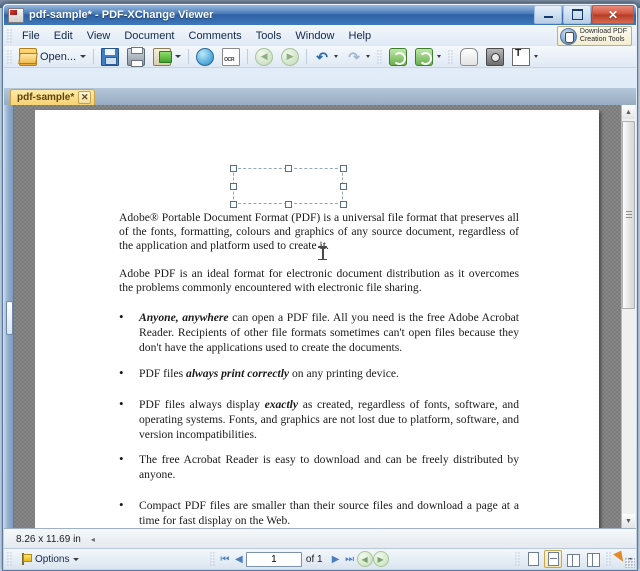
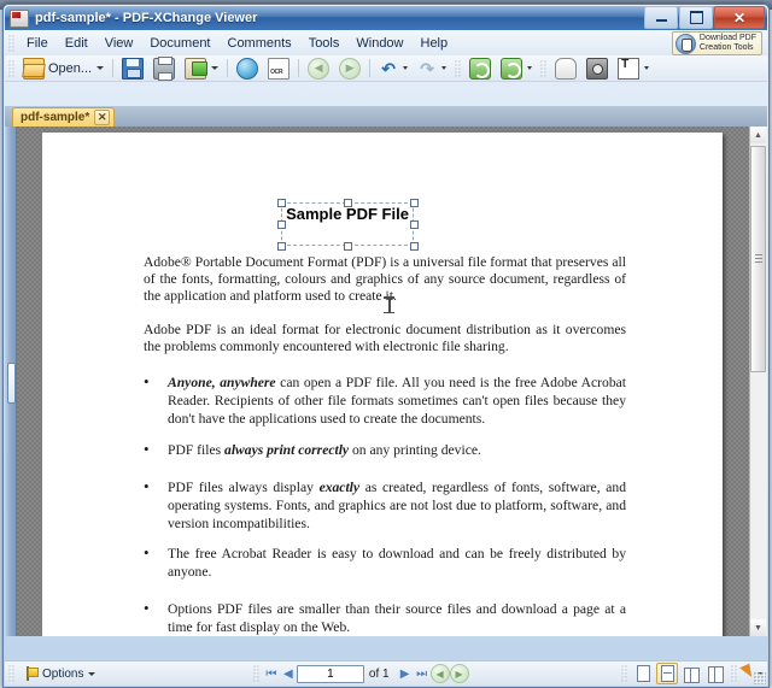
  pdf-sample* - PDF-XChange Viewer
  ✕
  File
  Edit
  View
  Document
  Comments
  Tools
  Window
  Help
  Open...
  ◀
  ▶
  ↶
  ↷
  pdf-sample*
  ✕
+ Sample PDF File
  Adobe® Portable Document Format (PDF) is a universal file format that preserves all of the fonts, formatting, colours and graphics of any source document, regardless of the application and platform used to create.
  Adobe PDF is an ideal format for electronic document distribution as it overcomes the problems commonly encountered with electronic file sharing.
  •
  Anyone, anywhere can open a PDF file. All you need is the free Adobe Acrobat Reader. Recipients of other file formats sometimes can't open files because they don't have the applications used to create the documents.
  •
  PDF files always print correctly on any printing device.
  •
  PDF files always display exactly as created, regardless of fonts, software, and operating systems. Fonts, and graphics are not lost due to platform, software, and version incompatibilities.
  •
  The free Acrobat Reader is easy to download and can be freely distributed by anyone.
  •
- Compact PDF files are smaller than their source files and download a page at a time for fast display on the Web.
+ Options PDF files are smaller than their source files and download a page at a time for fast display on the Web.
- 8.26 x 11.69 in
- ◂
  Options
  ⏮
  ◀
  1
  of 1
  ▶
  ⏭
  ◀
  ▶
